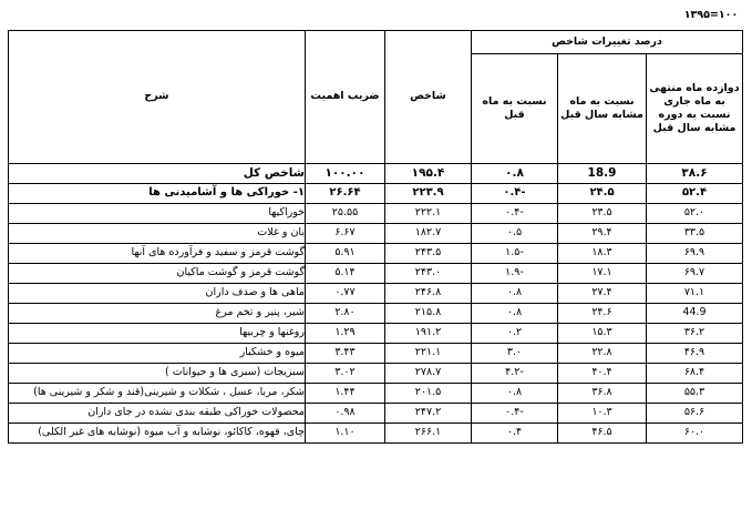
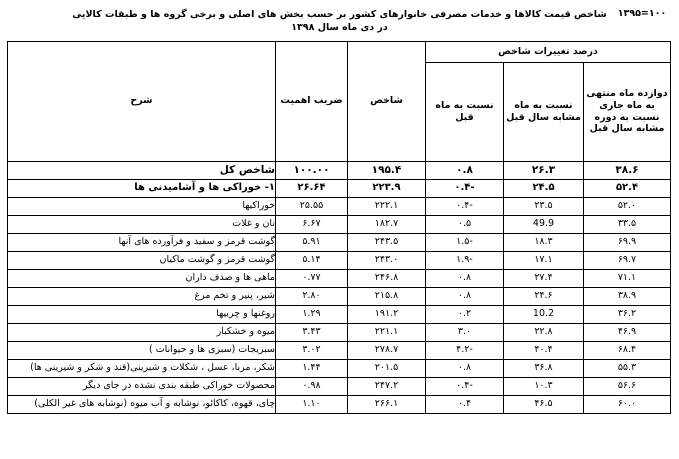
  ۱۰۰=۱۳۹۵
+ شاخص قیمت کالاها و خدمات مصرفی خانوارهای کشور بر حسب بخش های اصلی و برخی گروه ها و طبقات کالایی در دی ماه سال ۱۳۹۸
  درصد تغییرات شاخص	شاخص	ضریب اهمیت	شرح
  دوازده ماه منتهی به ماه جاری نسبت به دوره مشابه سال قبل	نسبت به ماه مشابه سال قبل	نسبت به ماه قبل
- ۳۸.۶	18.9	۰.۸	۱۹۵.۴	۱۰۰.۰۰	شاخص کل
+ ۳۸.۶	۲۶.۳	۰.۸	۱۹۵.۴	۱۰۰.۰۰	شاخص کل
  ۵۲.۴	۲۴.۵	-۰.۴	۲۲۳.۹	۲۶.۶۴	۱- خوراکی ها و آشامیدنی ها
  ۵۲.۰	۲۳.۵	-۰.۴	۲۲۲.۱	۲۵.۵۵	خوراکیها
- ۳۳.۵	۲۹.۴	۰.۵	۱۸۲.۷	۶.۶۷	نان و غلات
+ ۳۳.۵	49.9	۰.۵	۱۸۲.۷	۶.۶۷	نان و غلات
  ۶۹.۹	۱۸.۳	-۱.۵	۲۴۳.۵	۵.۹۱	گوشت قرمز و سفید و فرآورده های آنها
  ۶۹.۷	۱۷.۱	-۱.۹	۲۴۳.۰	۵.۱۴	گوشت قرمز و گوشت ماکیان
  ۷۱.۱	۲۷.۴	۰.۸	۲۴۶.۸	۰.۷۷	ماهی ها و صدف داران
- 44.9	۲۴.۶	۰.۸	۲۱۵.۸	۲.۸۰	شیر، پنیر و تخم مرغ
+ ۳۸.۹	۲۴.۶	۰.۸	۲۱۵.۸	۲.۸۰	شیر، پنیر و تخم مرغ
- ۳۶.۲	۱۵.۳	۰.۲	۱۹۱.۲	۱.۲۹	روغنها و چربیها
+ ۳۶.۲	10.2	۰.۲	۱۹۱.۲	۱.۲۹	روغنها و چربیها
  ۴۶.۹	۲۲.۸	۳.۰	۲۲۱.۱	۳.۴۳	میوه و خشکبار
  ۶۸.۴	۴۰.۴	-۴.۲	۲۷۸.۷	۳.۰۲	سبزیجات (سبزی ها و حیوانات )
  ۵۵.۳	۳۶.۸	۰.۸	۲۰۱.۵	۱.۴۴	شکر، مربا، عسل ، شکلات و شیرینی(قند و شکر و شیرینی ها)
- ۵۶.۶	۱۰.۳	-۰.۴	۲۴۷.۲	۰.۹۸	محصولات خوراکی طبقه بندی نشده در جای داران
+ ۵۶.۶	۱۰.۳	-۰.۴	۲۴۷.۲	۰.۹۸	محصولات خوراکی طبقه بندی نشده در جای دیگر
  ۶۰.۰	۴۶.۵	۰.۴	۲۶۶.۱	۱.۱۰	چای، قهوه، کاکائو، نوشابه و آب میوه (نوشابه های غیر الکلی)
